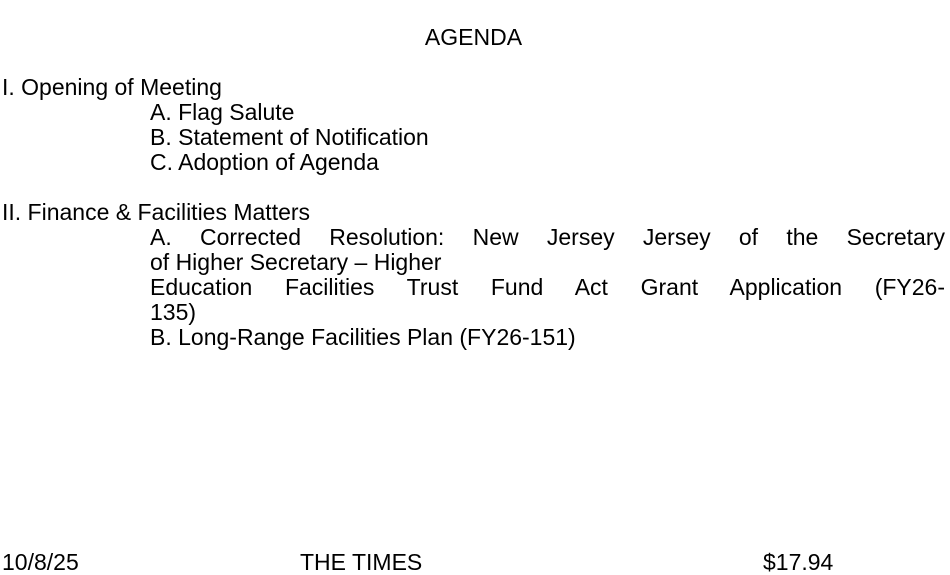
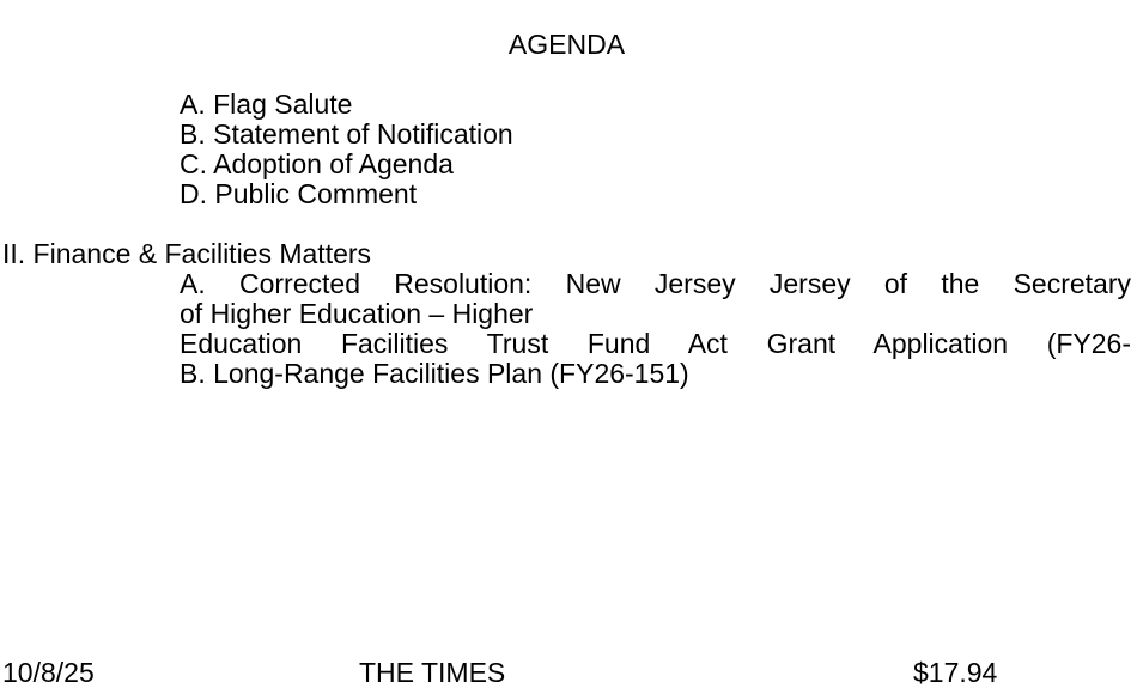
  AGENDA
- I. Opening of Meeting
  A. Flag Salute
  B. Statement of Notification
  C. Adoption of Agenda
+ D. Public Comment
  II. Finance & Facilities Matters
  A. Corrected Resolution: New Jersey Jersey of the Secretary
- of Higher Secretary – Higher
+ of Higher Education – Higher
  Education Facilities Trust Fund Act Grant Application (FY26-
- 135)
  B. Long-Range Facilities Plan (FY26-151)
  10/8/25
  THE TIMES
  $17.94
